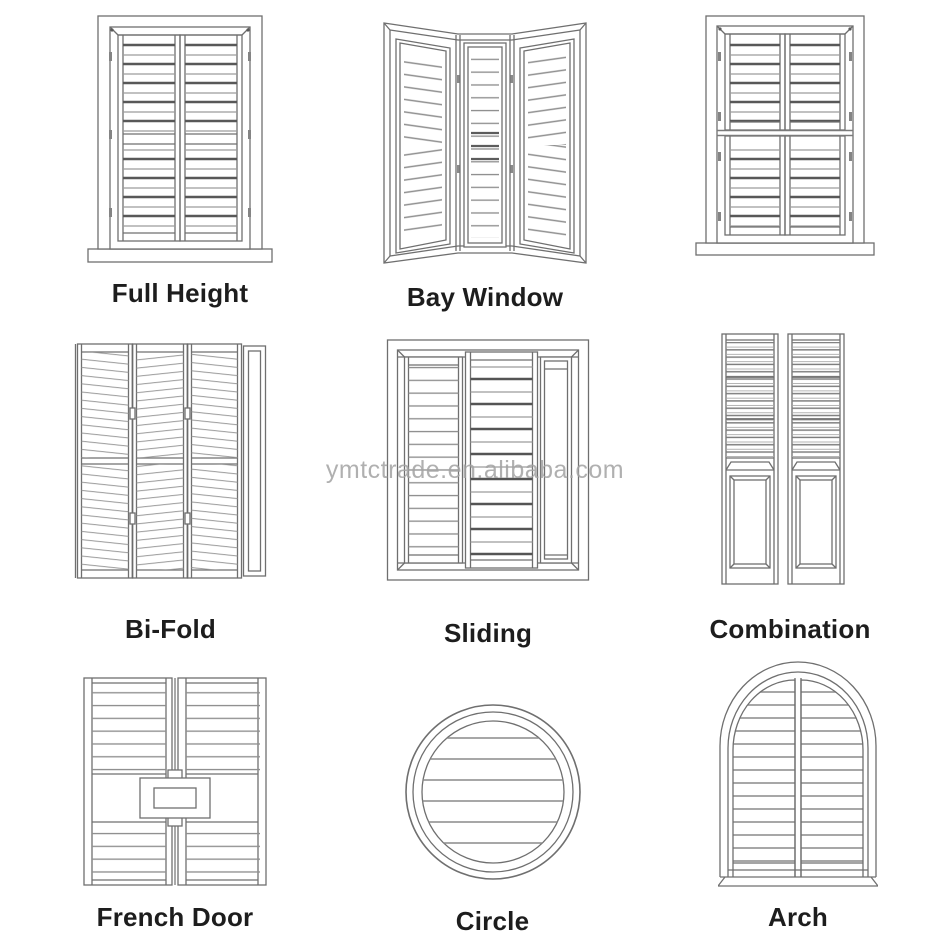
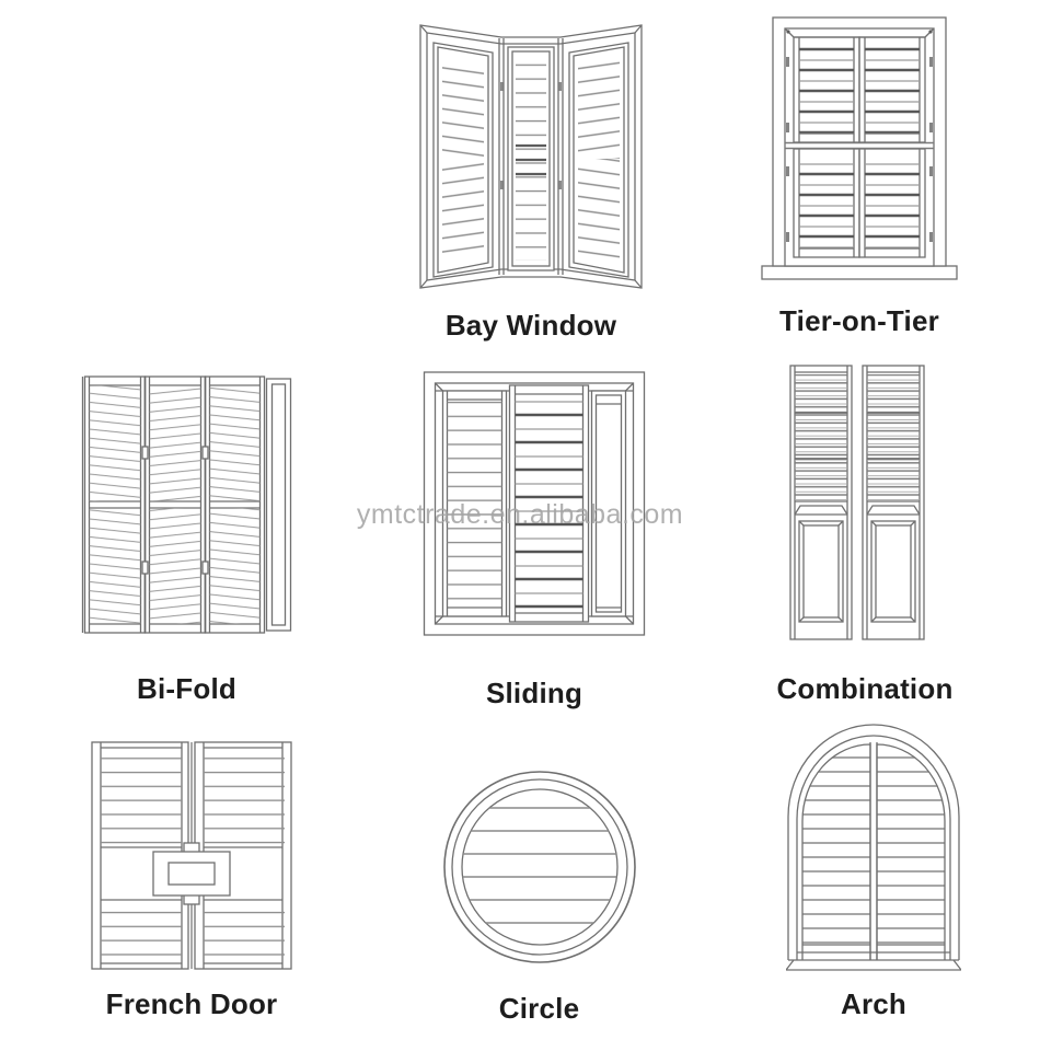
  ymtctrade.en.alibaba.com
- Full Height
  Bay Window
+ Tier-on-Tier
  Bi-Fold
  Sliding
  Combination
  French Door
  Circle
  Arch
